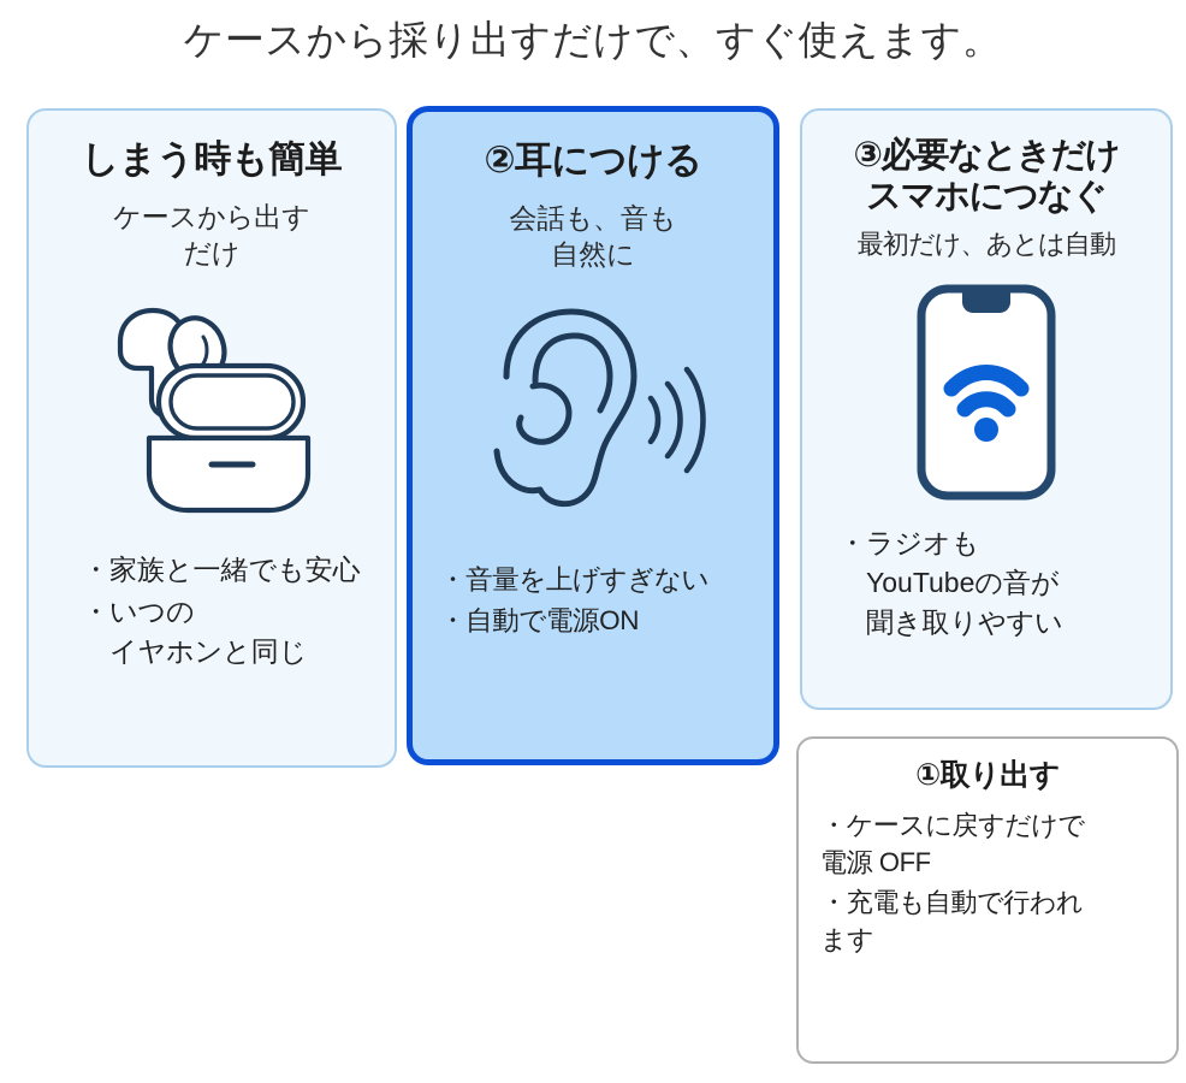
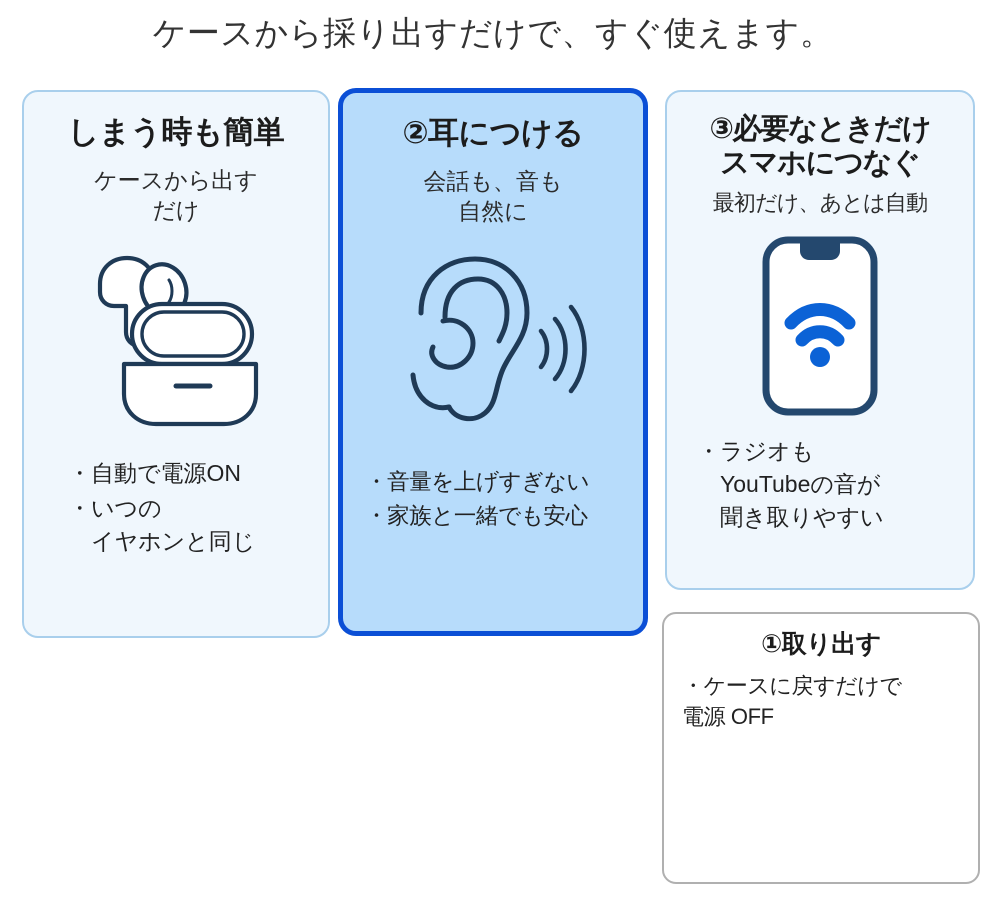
  ケースから採り出すだけで、すぐ使えます。
  しまう時も簡単
  ケースから出す
  だけ
- ・家族と一緒でも安心
+ ・自動で電源ON
  ・いつの
  イヤホンと同じ
  ②耳につける
  会話も、音も
  自然に
  ・音量を上げすぎない
- ・自動で電源ON
+ ・家族と一緒でも安心
  ③必要なときだけ
  スマホにつなぐ
  最初だけ、あとは自動
  ・ラジオも
  YouTubeの音が
  聞き取りやすい
  ①取り出す
  ・ケースに戻すだけで
  電源 OFF
- ・充電も自動で行われ
- ます
